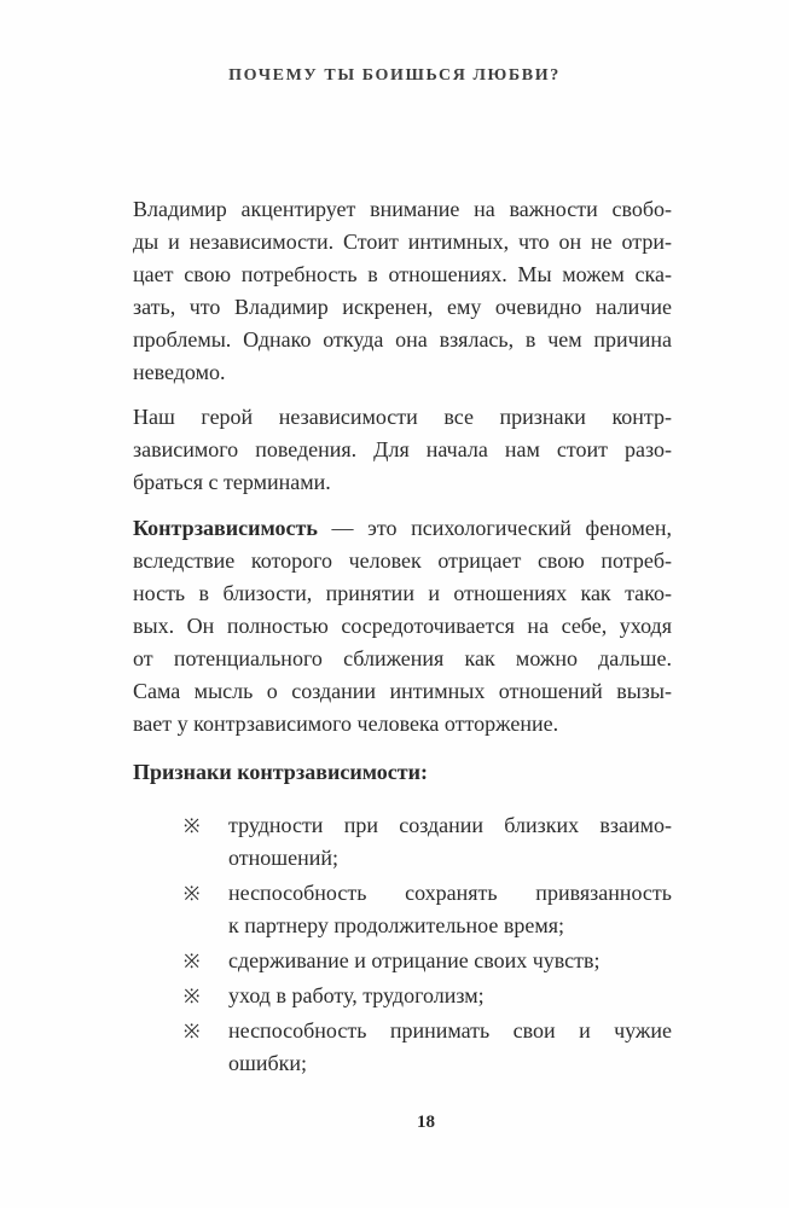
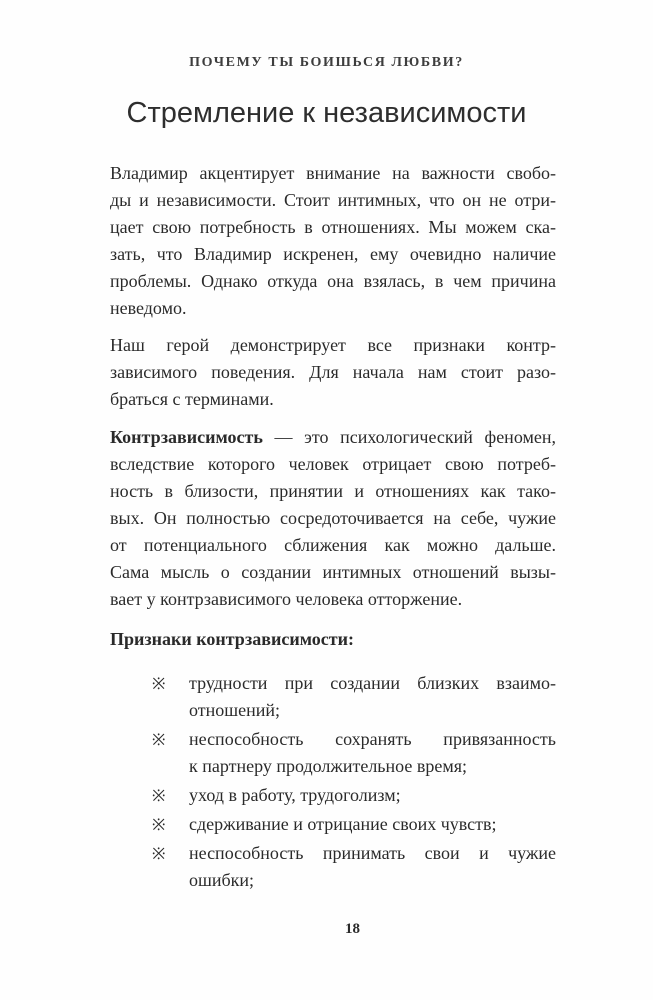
  ПОЧЕМУ ТЫ БОИШЬСЯ ЛЮБВИ?
+ Стремление к независимости
  Владимир акцентирует внимание на важности свобо-
  ды и независимости. Стоит интимных, что он не отри-
  цает свою потребность в отношениях. Мы можем ска-
  зать, что Владимир искренен, ему очевидно наличие
  проблемы. Однако откуда она взялась, в чем причина
  неведомо.
- Наш герой независимости все признаки контр-
+ Наш герой демонстрирует все признаки контр-
  зависимого поведения. Для начала нам стоит разо-
  браться с терминами.
  Контрзависимость — это психологический феномен,
  вследствие которого человек отрицает свою потреб-
  ность в близости, принятии и отношениях как тако-
- вых. Он полностью сосредоточивается на себе, уходя
+ вых. Он полностью сосредоточивается на себе, чужие
  от потенциального сближения как можно дальше.
  Сама мысль о создании интимных отношений вызы-
  вает у контрзависимого человека отторжение.
  Признаки контрзависимости:
  ※
  трудности при создании близких взаимо-
  отношений;
  ※
  неспособность сохранять привязанность
  к партнеру продолжительное время;
  ※
- сдерживание и отрицание своих чувств;
+ уход в работу, трудоголизм;
  ※
- уход в работу, трудоголизм;
+ сдерживание и отрицание своих чувств;
  ※
  неспособность принимать свои и чужие
  ошибки;
  18
